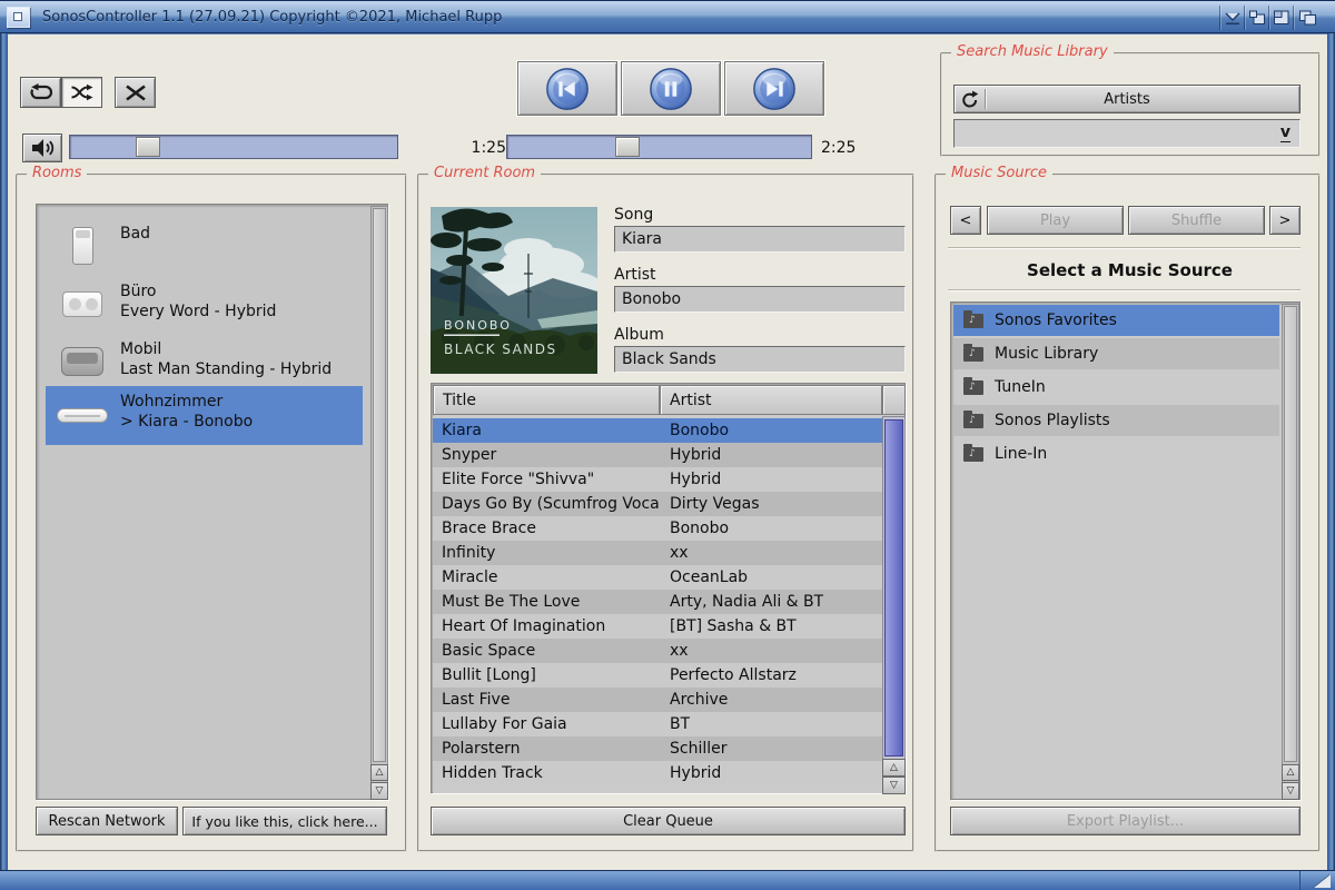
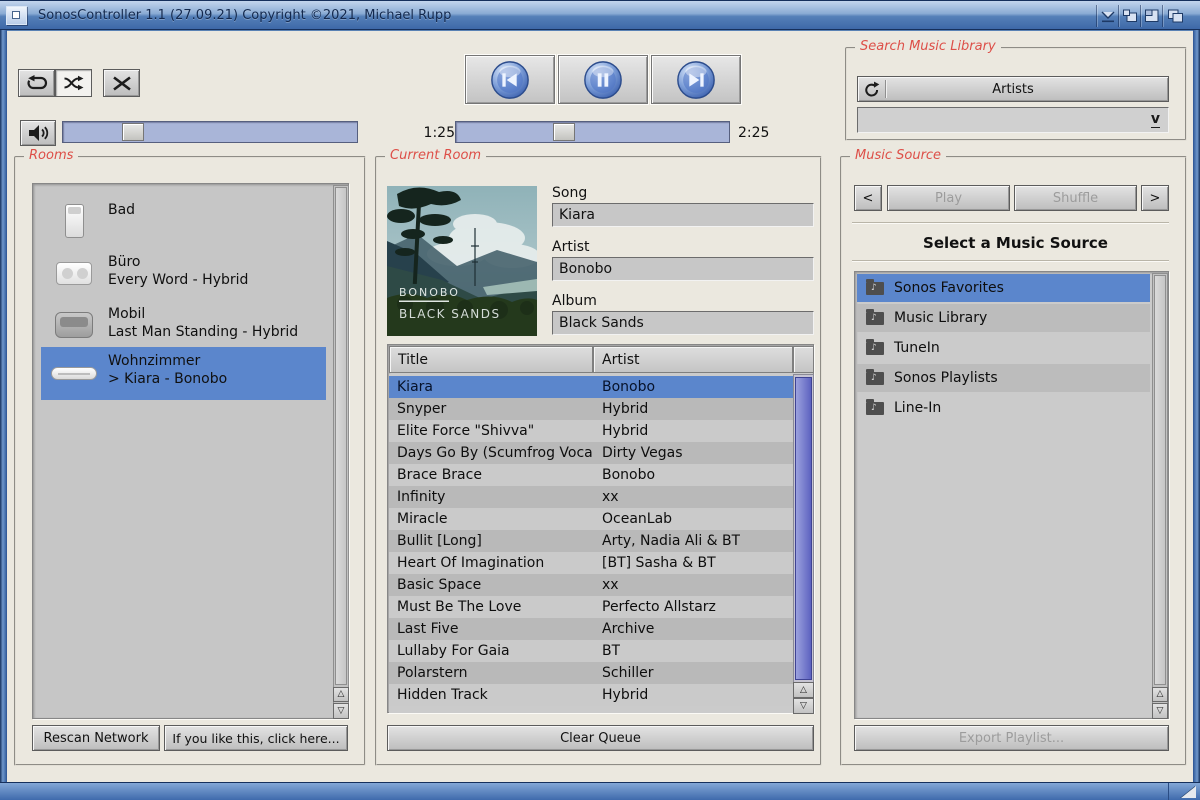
  SonosController 1.1 (27.09.21) Copyright ©2021, Michael Rupp
  1:25
  2:25
  Search Music Library
  Artists
  v
  Rooms
  △
  ▽
  Bad
  Büro
  Every Word - Hybrid
  Mobil
  Last Man Standing - Hybrid
  Wohnzimmer
  > Kiara - Bonobo
  Rescan Network
  If you like this, click here...
  Current Room
  BONOBO
  BLACK SANDS
  Song
  Kiara
  Artist
  Bonobo
  Album
  Black Sands
  Title
  Artist
  Kiara
  Bonobo
  Snyper
  Hybrid
  Elite Force "Shivva"
  Hybrid
  Days Go By (Scumfrog Voca
  Dirty Vegas
  Brace Brace
  Bonobo
  Infinity
  xx
  Miracle
  OceanLab
- Must Be The Love
+ Bullit [Long]
  Arty, Nadia Ali & BT
  Heart Of Imagination
  [BT] Sasha & BT
  Basic Space
  xx
- Bullit [Long]
+ Must Be The Love
  Perfecto Allstarz
  Last Five
  Archive
  Lullaby For Gaia
  BT
  Polarstern
  Schiller
  Hidden Track
  Hybrid
  △
  ▽
  Clear Queue
  Music Source
  <
  Play
  Shuffle
  >
  Select a Music Source
  △
  ▽
  Sonos Favorites
  Music Library
  TuneIn
  Sonos Playlists
  Line-In
  Export Playlist...
